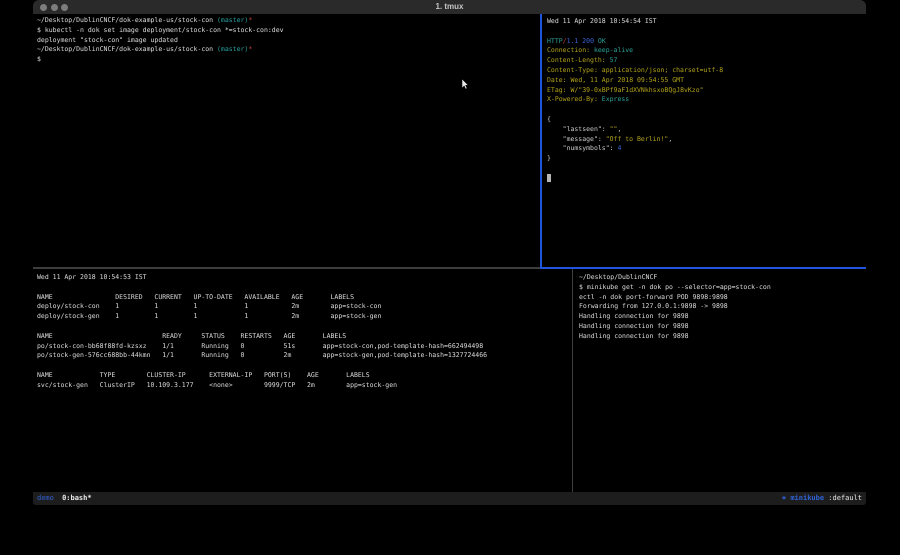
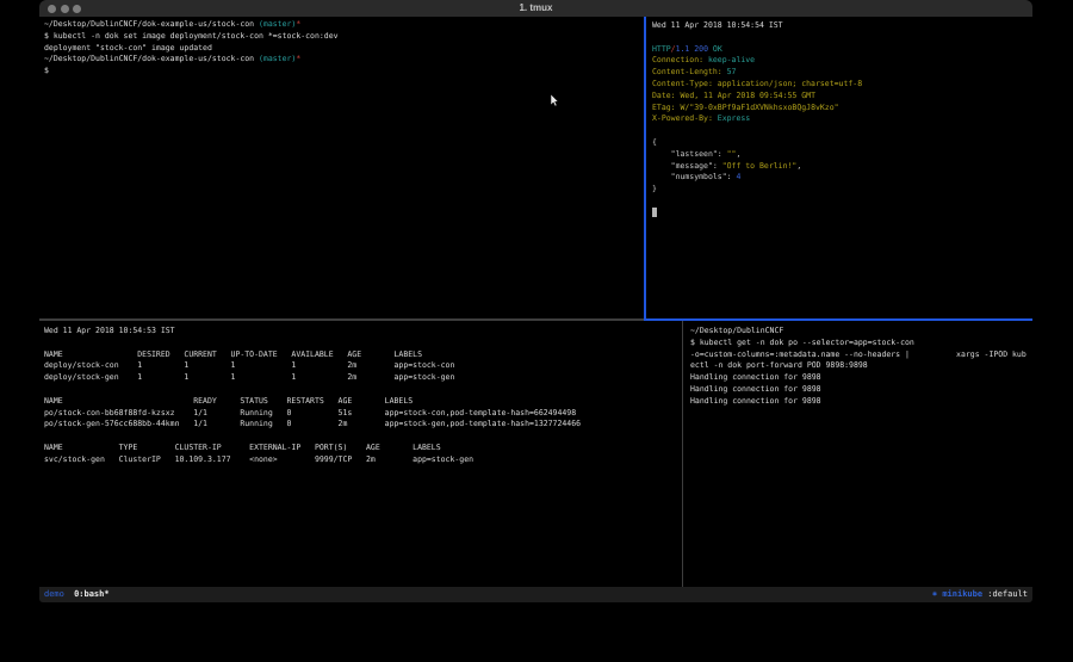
  1. tmux
  ~/Desktop/DublinCNCF/dok-example-us/stock-con (master)*
  deployment "stock-con" image updated
  ~/Desktop/DublinCNCF/dok-example-us/stock-con (master)*
  $
  Wed 11 Apr 2018 10:54:54 IST
  HTTP/1.1 200 OK
  Connection: keep-alive
  Content-Length: 57
  Content-Type: application/json; charset=utf-8
  Date: Wed, 11 Apr 2018 09:54:55 GMT
  ETag: W/"39-0xBPf9aF1dXVNkhsxoBQgJ8vKzo"
  X-Powered-By: Express
  {
  "lastseen": "",
  "message": "Off to Berlin!",
  "numsymbols": 4
  }
  Wed 11 Apr 2018 10:54:53 IST
  NAME DESIRED CURRENT UP-TO-DATE AVAILABLE AGE LABELS
  deploy/stock-con 1 1 1 1 2m app=stock-con
  deploy/stock-gen 1 1 1 1 2m app=stock-gen
  NAME READY STATUS RESTARTS AGE LABELS
  po/stock-con-bb68f88fd-kzsxz 1/1 Running 0 51s app=stock-con,pod-template-hash=662494498
  po/stock-gen-576cc688bb-44kmn 1/1 Running 0 2m app=stock-gen,pod-template-hash=1327724466
  NAME TYPE CLUSTER-IP EXTERNAL-IP PORT(S) AGE LABELS
  svc/stock-gen ClusterIP 10.109.3.177 <none> 9999/TCP 2m app=stock-gen
  ~/Desktop/DublinCNCF
- $ minikube get -n dok po --selector=app=stock-con
+ $ kubectl get -n dok po --selector=app=stock-con
+ -o=custom-columns=:metadata.name --no-headers | xargs -IPOD kub
  ectl -n dok port-forward POD 9898:9898
- Forwarding from 127.0.0.1:9898 -> 9898
  Handling connection for 9898
  Handling connection for 9898
  Handling connection for 9898
  demo 0:bash*
  ⎈ minikube :default
